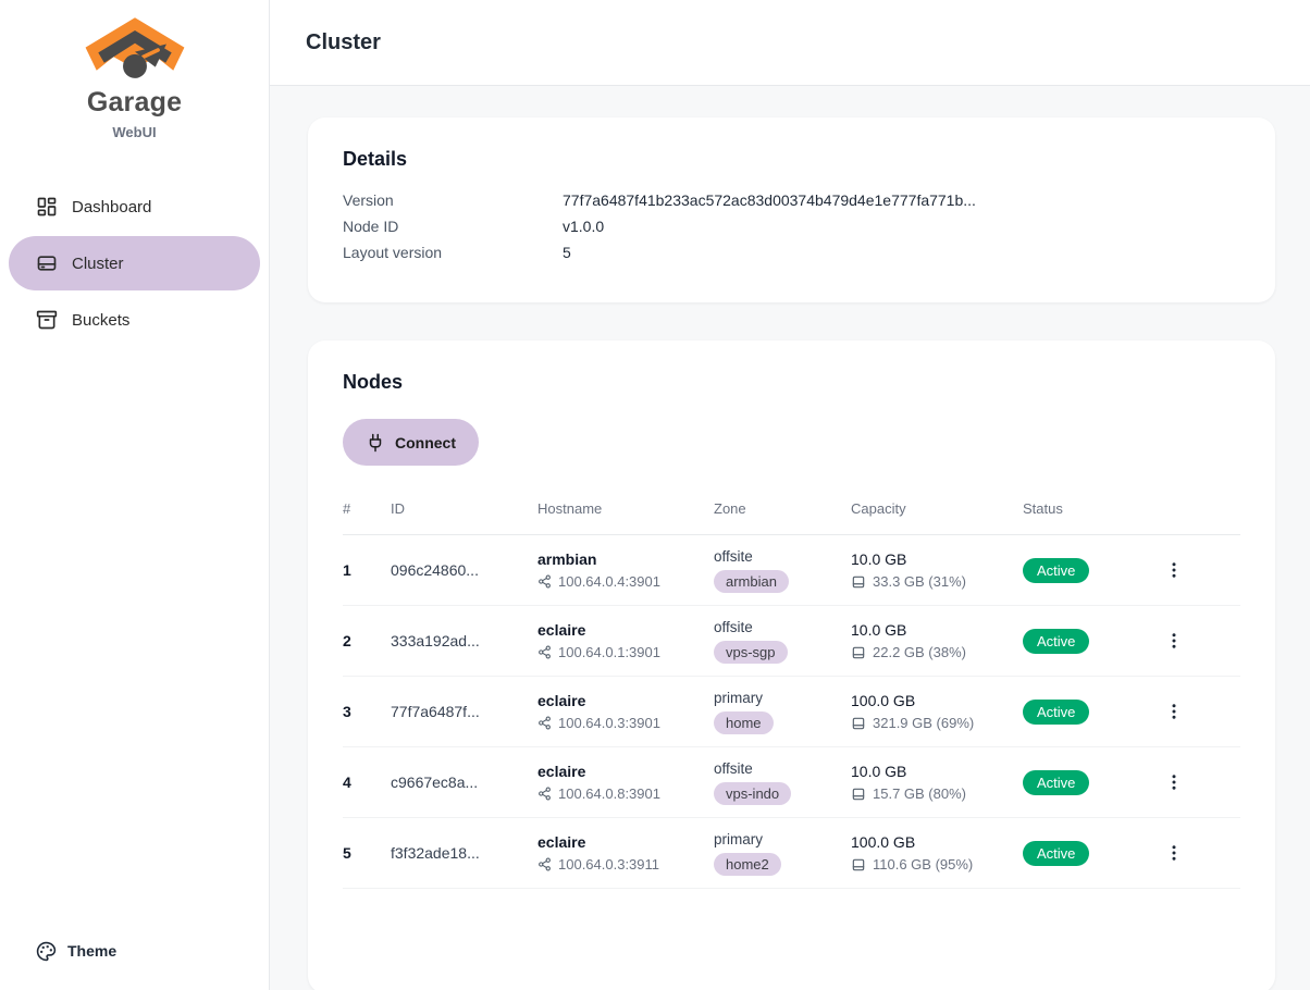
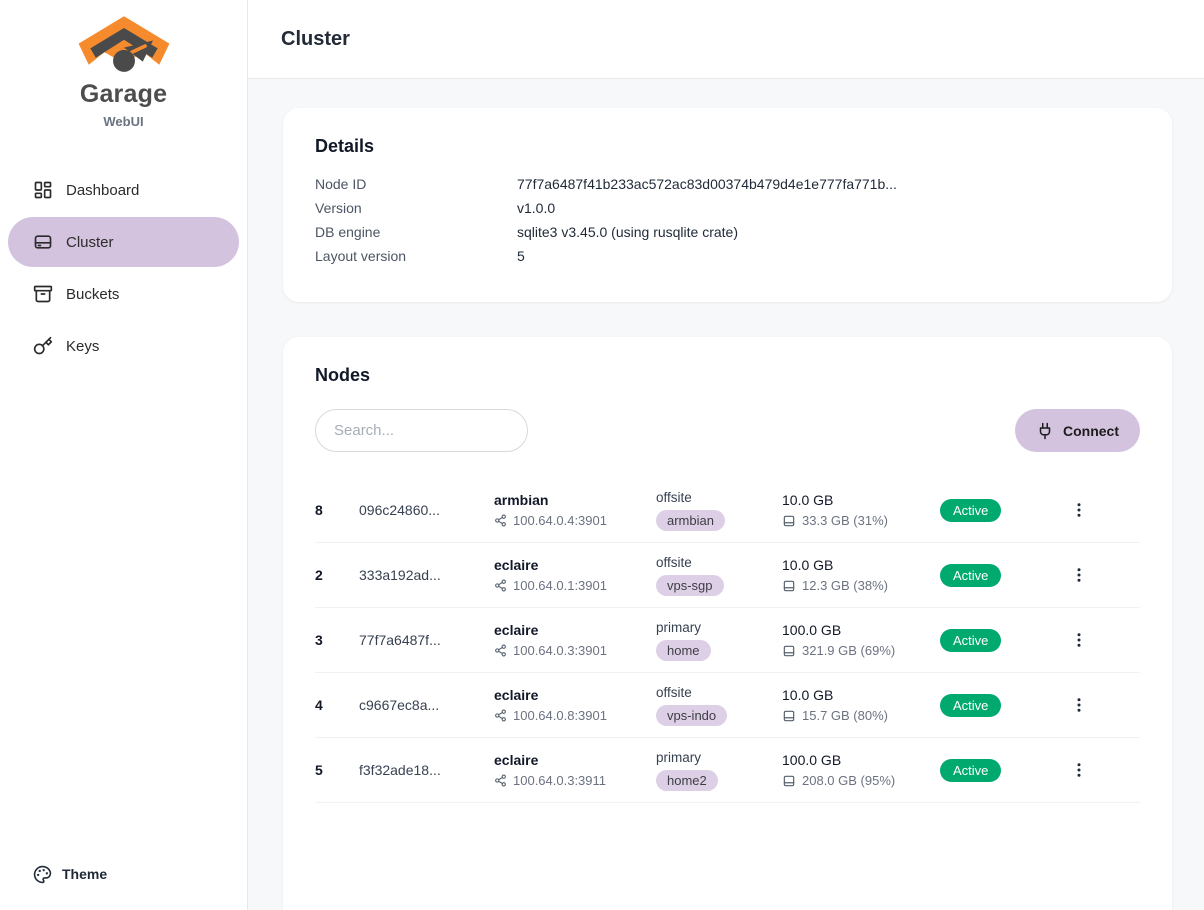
  Garage
  WebUI
  Dashboard
  Cluster
  Buckets
+ Keys
  Theme
  Cluster
  Details
- Version
+ Node ID
  77f7a6487f41b233ac572ac83d00374b479d4e1e777fa771b...
- Node ID
+ Version
  v1.0.0
+ DB engine
+ sqlite3 v3.45.0 (using rusqlite crate)
  Layout version
  5
  Nodes
+ Search...
  Connect
- #
- ID
- Hostname
- Zone
- Capacity
- Status
- 1
+ 8
  096c24860...
  armbian
  100.64.0.4:3901
  offsite
  armbian
  10.0 GB
  33.3 GB (31%)
  Active
  2
  333a192ad...
  eclaire
  100.64.0.1:3901
  offsite
  vps-sgp
  10.0 GB
- 22.2 GB (38%)
+ 12.3 GB (38%)
  Active
  3
  77f7a6487f...
  eclaire
  100.64.0.3:3901
  primary
  home
  100.0 GB
  321.9 GB (69%)
  Active
  4
  c9667ec8a...
  eclaire
  100.64.0.8:3901
  offsite
  vps-indo
  10.0 GB
  15.7 GB (80%)
  Active
  5
  f3f32ade18...
  eclaire
  100.64.0.3:3911
  primary
  home2
  100.0 GB
- 110.6 GB (95%)
+ 208.0 GB (95%)
  Active
